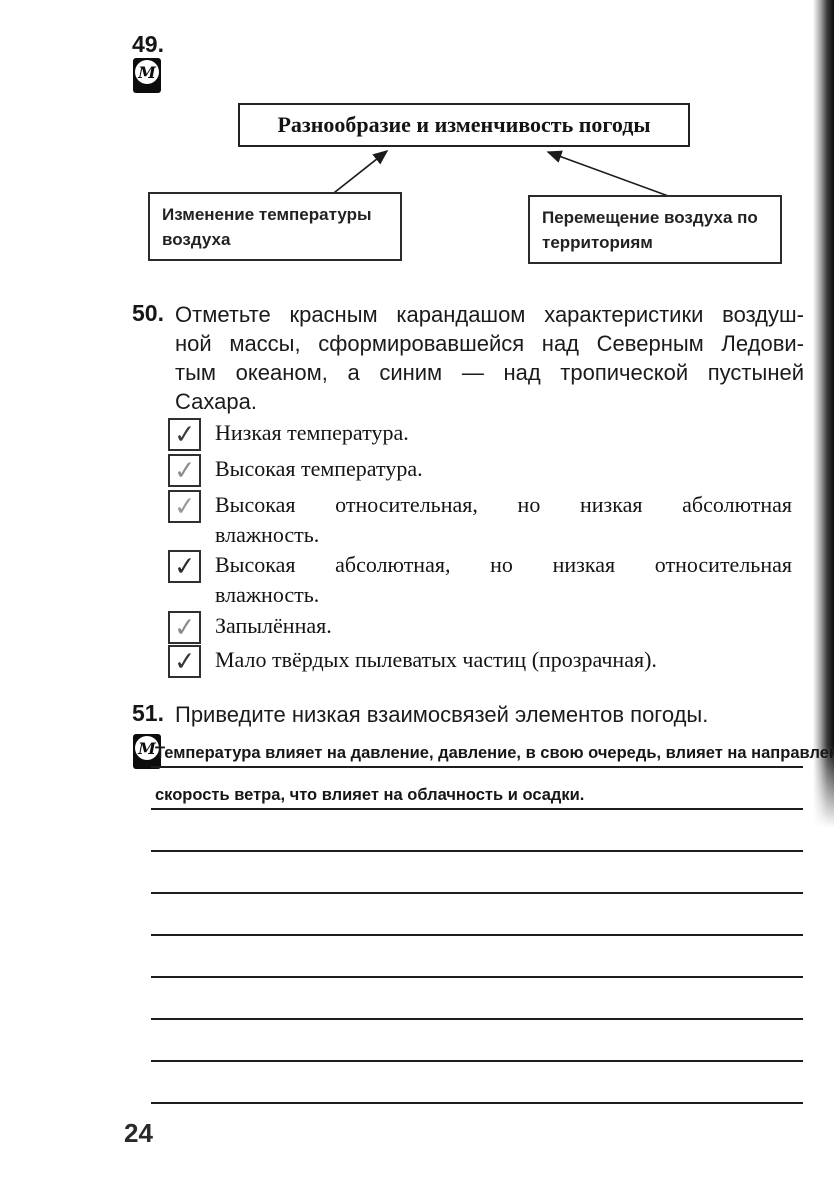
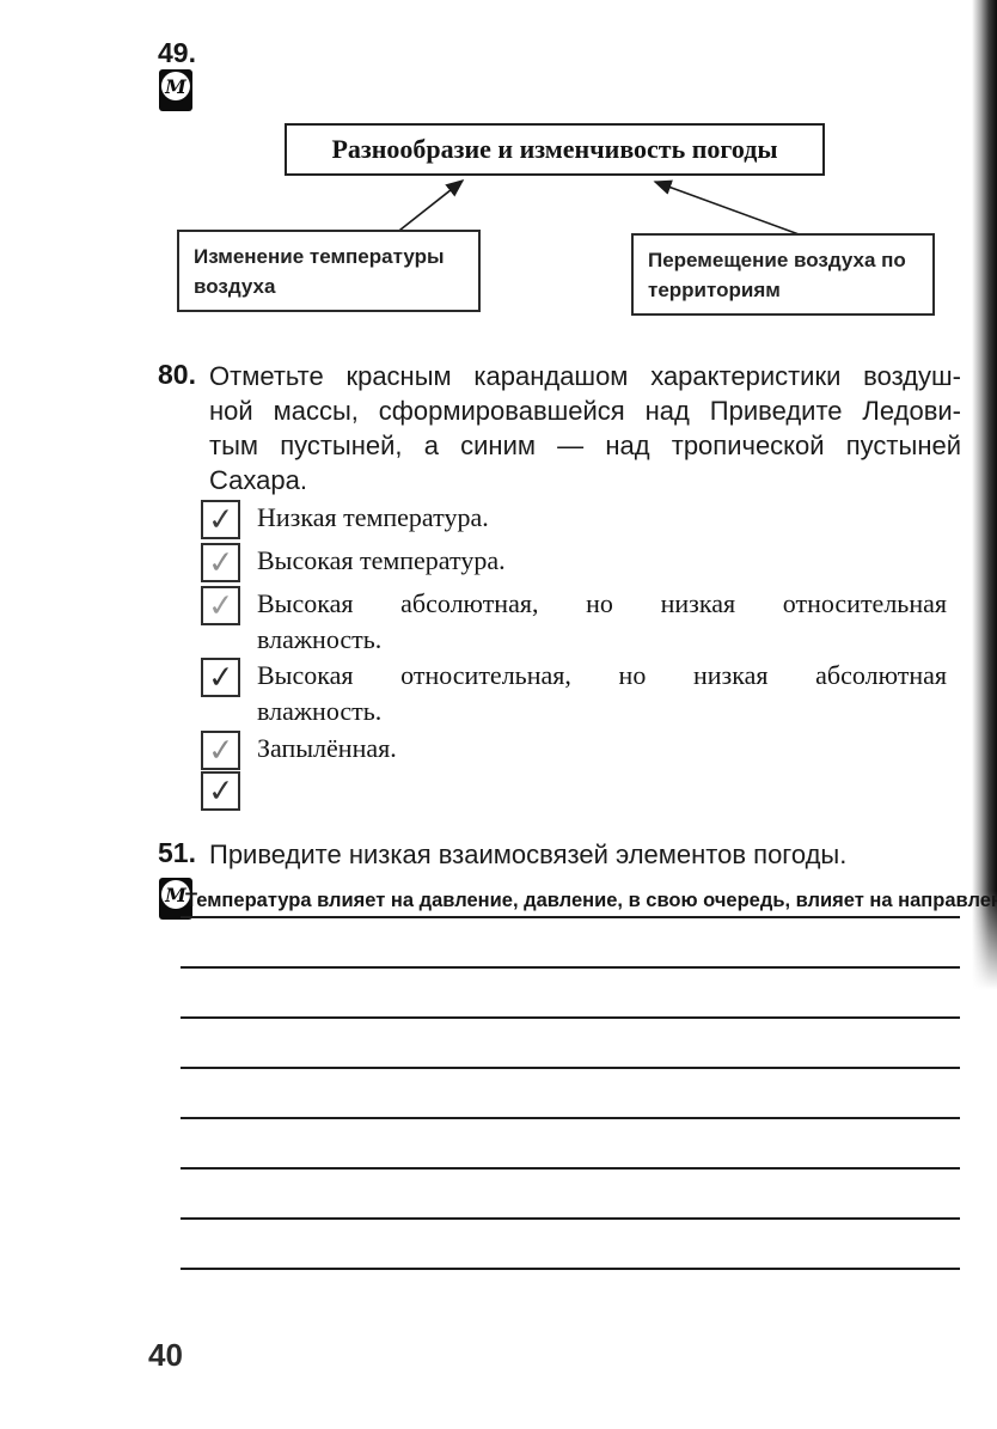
  49.
  М
  Разнообразие и изменчивость погоды
  Изменение температуры
  воздуха
  Перемещение воздуха по
  территориям
- 50.
+ 80.
  Отметьте красным карандашом характеристики воздуш-
- ной массы, сформировавшейся над Северным Ледови-
+ ной массы, сформировавшейся над Приведите Ледови-
- тым океаном, а синим — над тропической пустыней
+ тым пустыней, а синим — над тропической пустыней
  Сахара.
  Низкая температура.
  Высокая температура.
- Высокая относительная, но низкая абсолютная
+ Высокая абсолютная, но низкая относительная
  влажность.
- Высокая абсолютная, но низкая относительная
+ Высокая относительная, но низкая абсолютная
  влажность.
  Запылённая.
- Мало твёрдых пылеватых частиц (прозрачная).
  51.
  М
  Приведите низкая взаимосвязей элементов погоды.
  Температура влияет на давление, давление, в свою очередь, влияет на направле
- скорость ветра, что влияет на облачность и осадки.
- 24
+ 40
